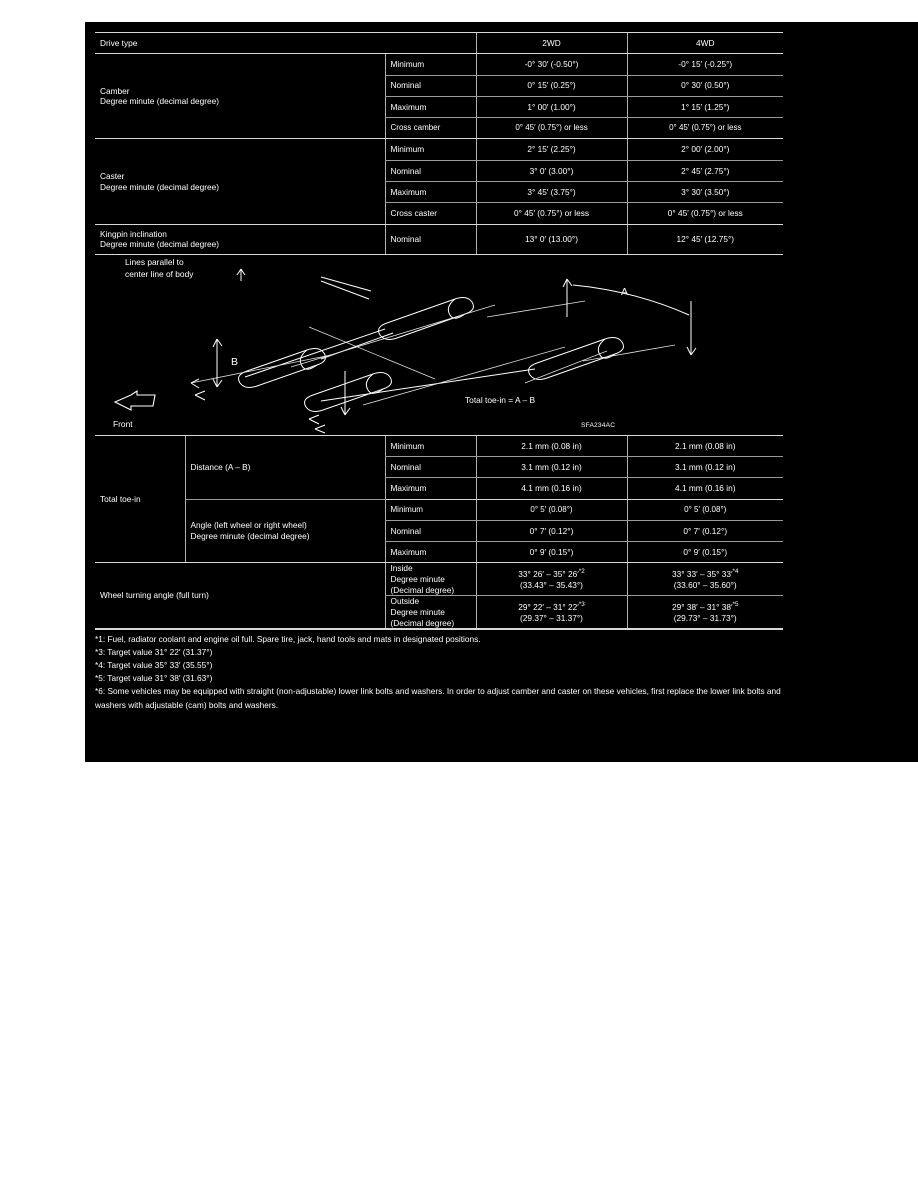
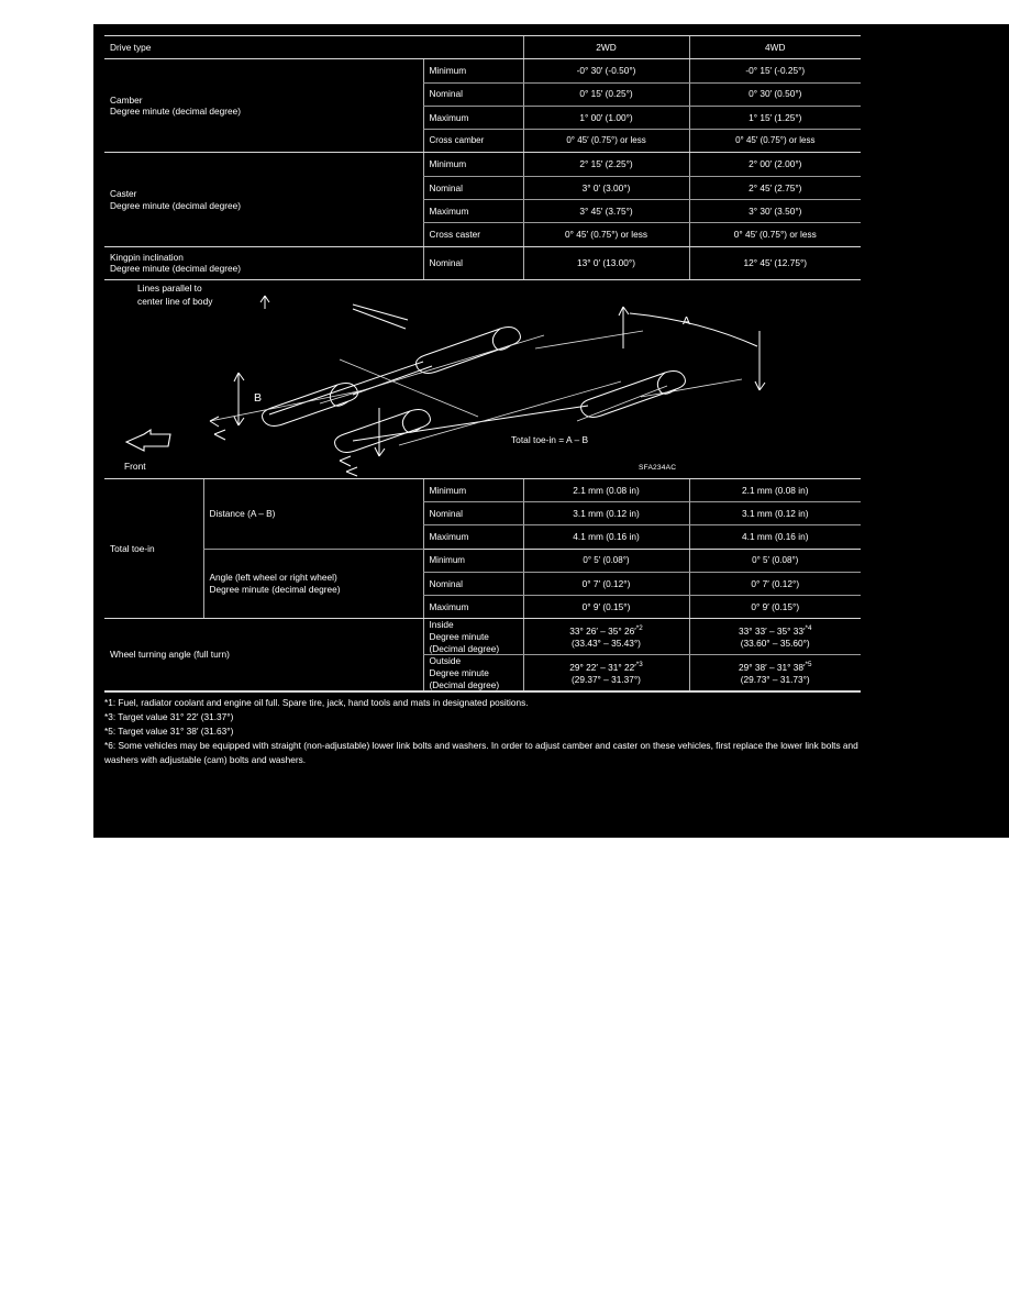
  Drive type	2WD	4WD
  Camber Degree minute (decimal degree)	Minimum	-0° 30′ (-0.50°)	-0° 15′ (-0.25°)
  Nominal	0° 15′ (0.25°)	0° 30′ (0.50°)
  Maximum	1° 00′ (1.00°)	1° 15′ (1.25°)
  Cross camber	0° 45′ (0.75°) or less	0° 45′ (0.75°) or less
  Caster Degree minute (decimal degree)	Minimum	2° 15′ (2.25°)	2° 00′ (2.00°)
  Nominal	3° 0′ (3.00°)	2° 45′ (2.75°)
  Maximum	3° 45′ (3.75°)	3° 30′ (3.50°)
  Cross caster	0° 45′ (0.75°) or less	0° 45′ (0.75°) or less
  Kingpin inclination Degree minute (decimal degree)	Nominal	13° 0′ (13.00°)	12° 45′ (12.75°)
  Lines parallel to
  center line of body
  A
  B
  Total toe-in = A – B
  Front
  Total toe-in	Distance (A – B)	Minimum	2.1 mm (0.08 in)	2.1 mm (0.08 in)
  Nominal	3.1 mm (0.12 in)	3.1 mm (0.12 in)
  Maximum	4.1 mm (0.16 in)	4.1 mm (0.16 in)
  Angle (left wheel or right wheel) Degree minute (decimal degree)	Minimum	0° 5′ (0.08°)	0° 5′ (0.08°)
  Nominal	0° 7′ (0.12°)	0° 7′ (0.12°)
  Maximum	0° 9′ (0.15°)	0° 9′ (0.15°)
  Wheel turning angle (full turn)	Inside Degree minute (Decimal degree)	33° 26′ – 35° 26′ (33.43° – 35.43°)	33° 33′ – 35° 33′ (33.60° – 35.60°)
  Outside Degree minute (Decimal degree)	29° 22′ – 31° 22′ (29.37° – 31.37°)	29° 38′ – 31° 38′ (29.73° – 31.73°)
  *1: Fuel, radiator coolant and engine oil full. Spare tire, jack, hand tools and mats in designated positions.
  *3: Target value 31° 22′ (31.37°)
- *4: Target value 35° 33′ (35.55°)
  *5: Target value 31° 38′ (31.63°)
  *6: Some vehicles may be equipped with straight (non-adjustable) lower link bolts and washers. In order to adjust camber and caster on these vehicles, first replace the lower link bolts and washers with adjustable (cam) bolts and washers.
